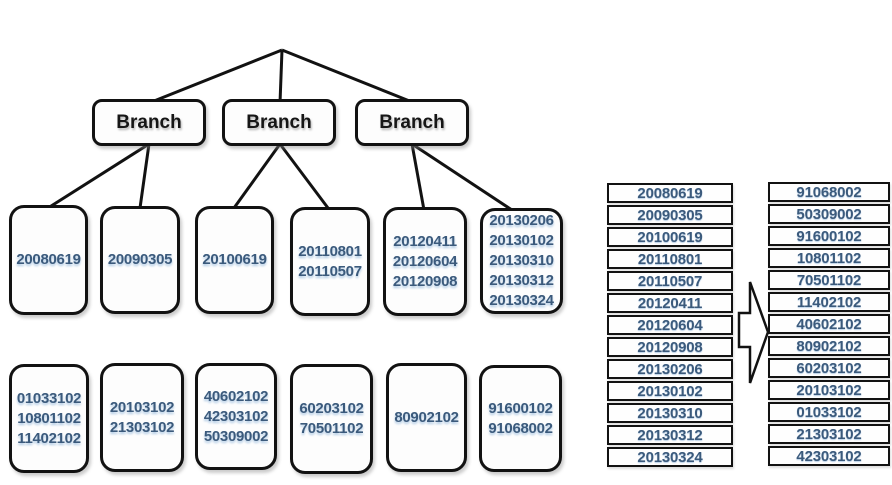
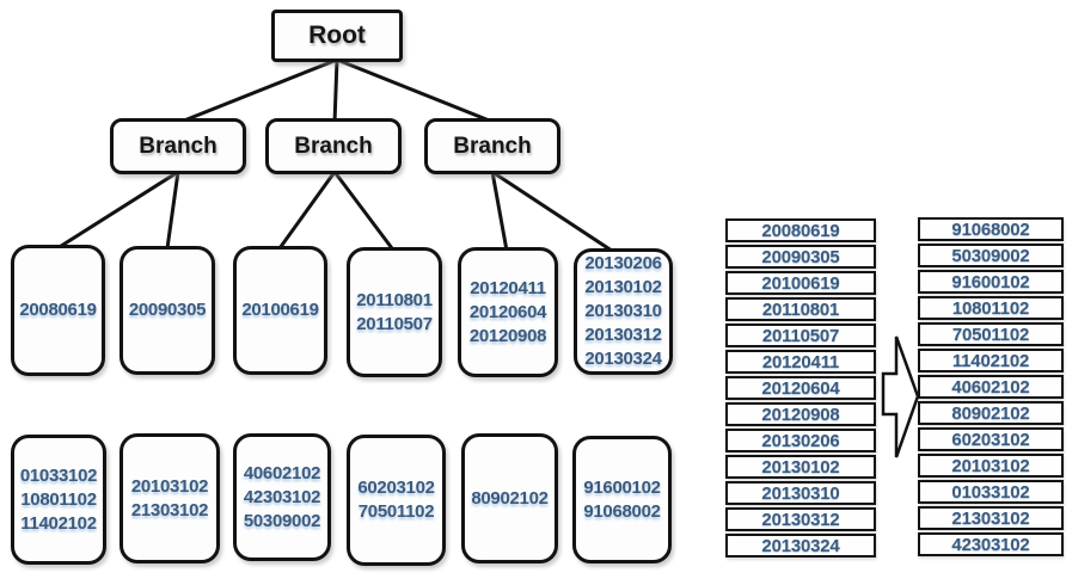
+ Root
  Branch
  Branch
  Branch
  20080619
  20090305
  20100619
  20110801
  20110507
  20120411
  20120604
  20120908
  20130206
  20130102
  20130310
  20130312
  20130324
  01033102
  10801102
  11402102
  20103102
  21303102
  40602102
  42303102
  50309002
  60203102
  70501102
  80902102
  91600102
  91068002
  20080619
  20090305
  20100619
  20110801
  20110507
  20120411
  20120604
  20120908
  20130206
  20130102
  20130310
  20130312
  20130324
  91068002
  50309002
  91600102
  10801102
  70501102
  11402102
  40602102
  80902102
  60203102
  20103102
  01033102
  21303102
  42303102
